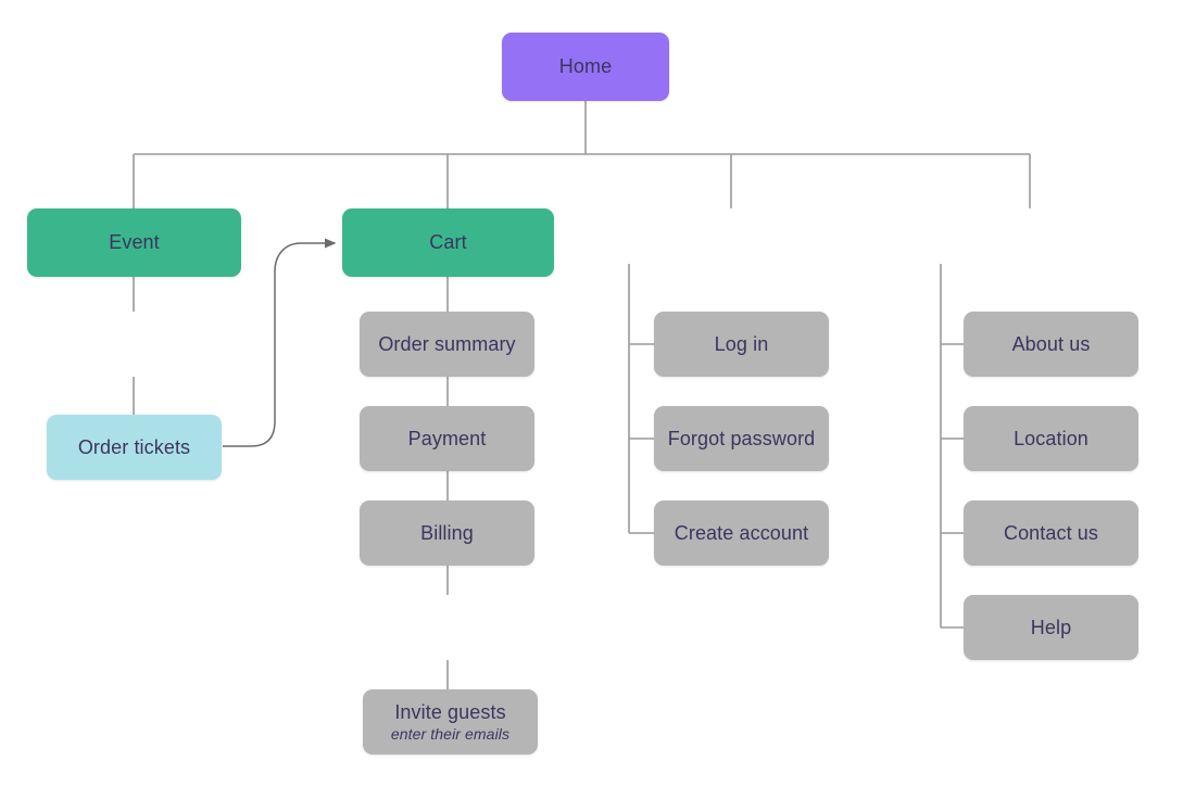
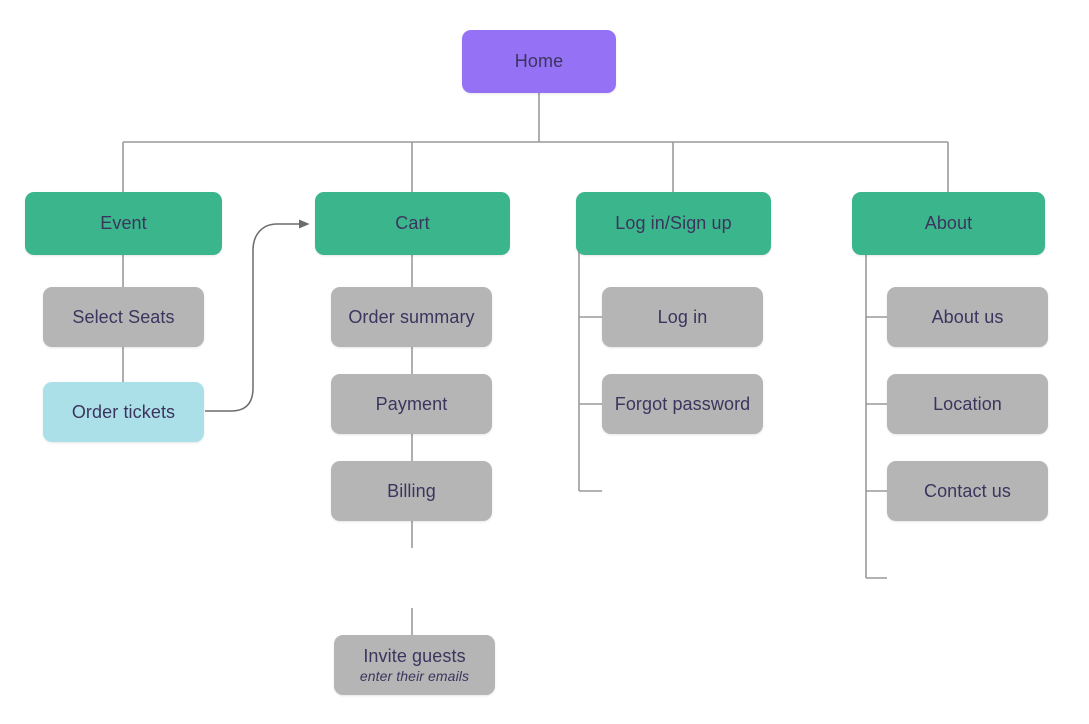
  Home
  Event
  Cart
+ Log in/Sign up
+ About
+ Select Seats
  Order tickets
  Order summary
  Payment
  Billing
  Invite guests
  enter their emails
  Log in
  Forgot password
- Create account
  About us
  Location
  Contact us
- Help
